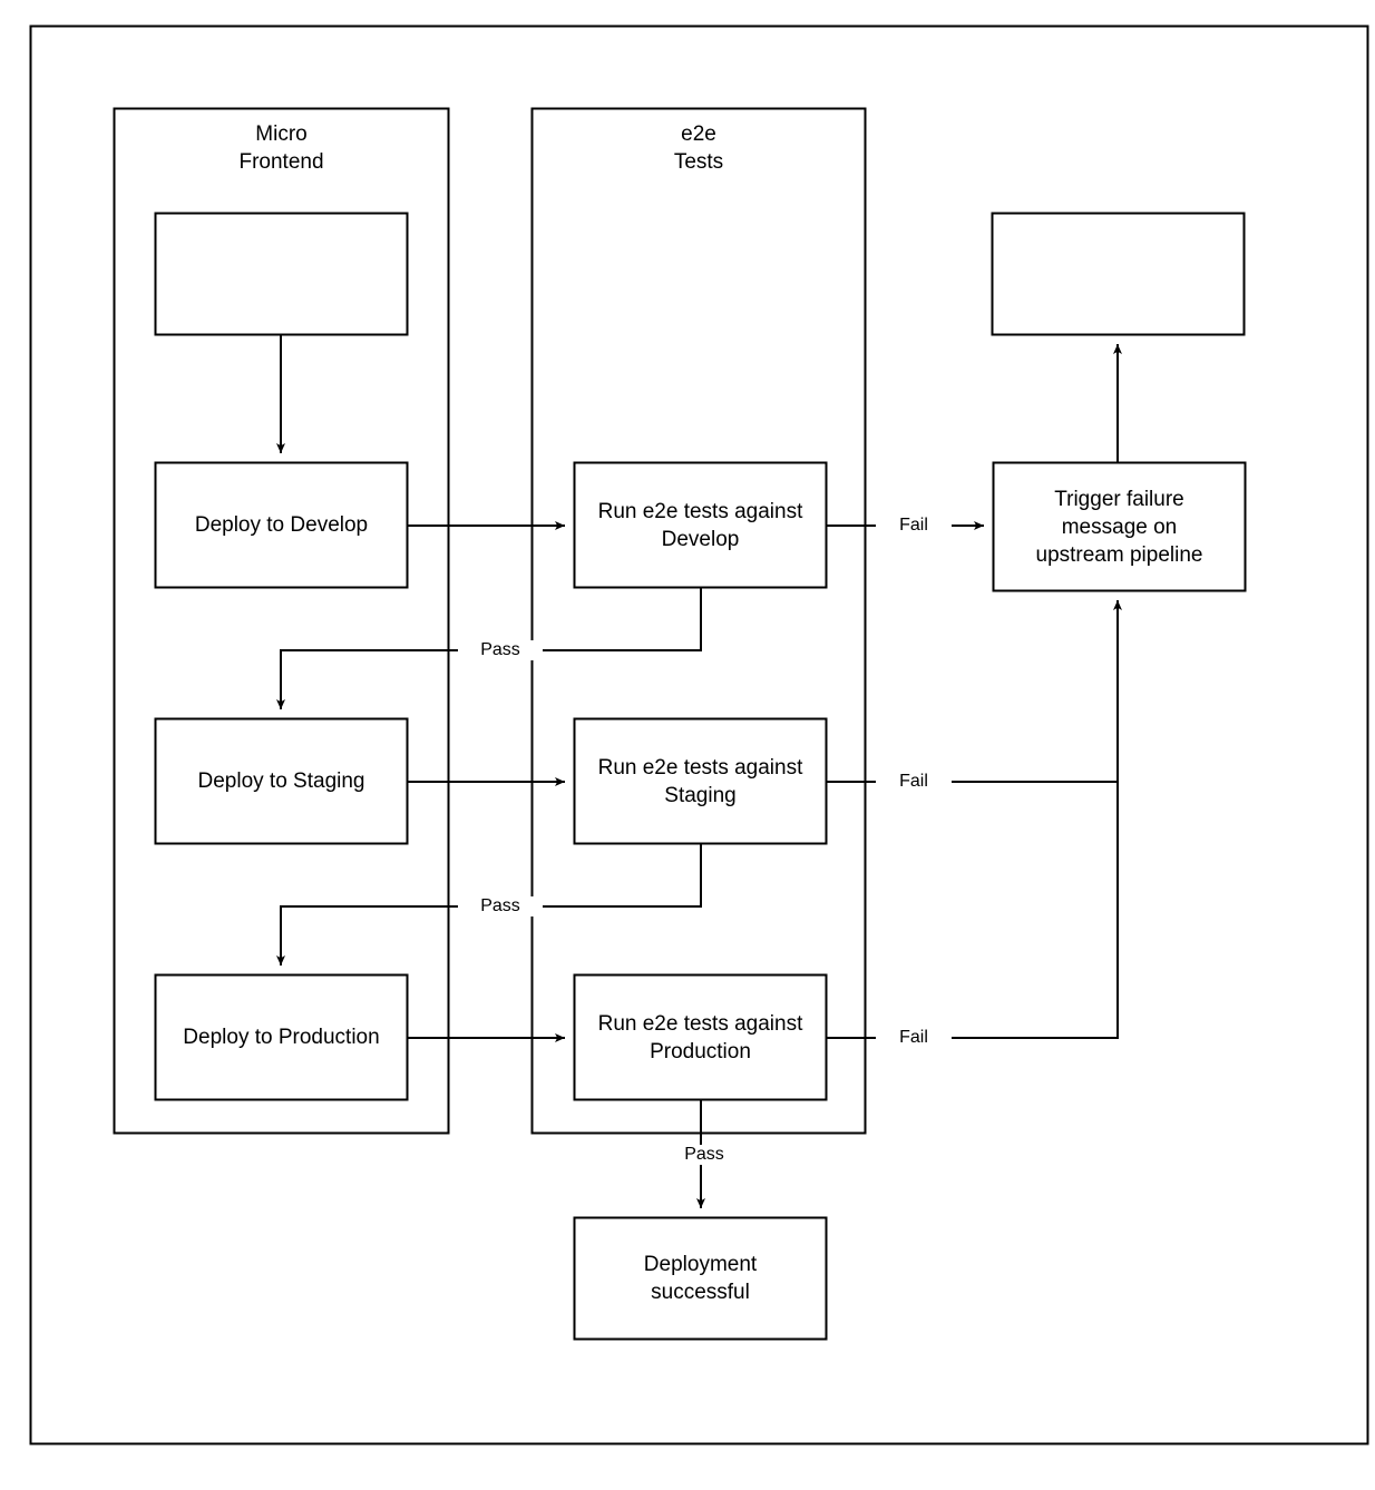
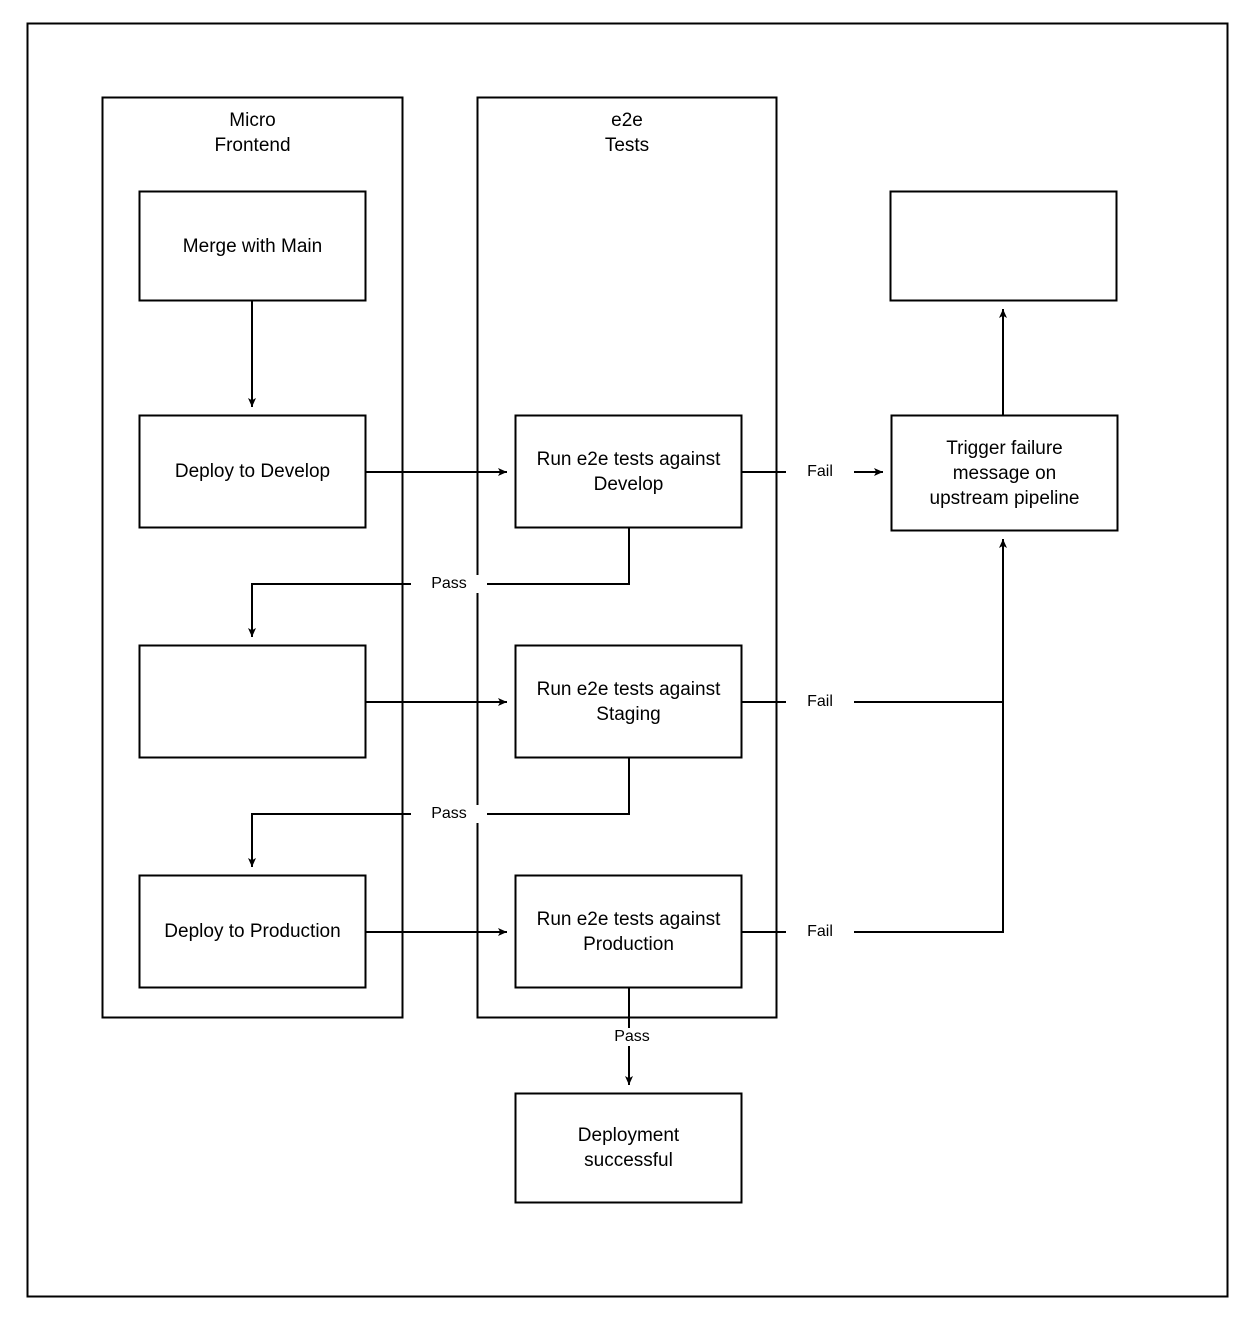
  Micro
  Frontend
  e2e
  Tests
+ Merge with Main
  Deploy to Develop
- Deploy to Staging
  Deploy to Production
  Run e2e tests against
  Develop
  Run e2e tests against
  Staging
  Run e2e tests against
  Production
  Trigger failure
  message on
  upstream pipeline
  Deployment
  successful
  Pass
  Pass
  Pass
  Fail
  Fail
  Fail
